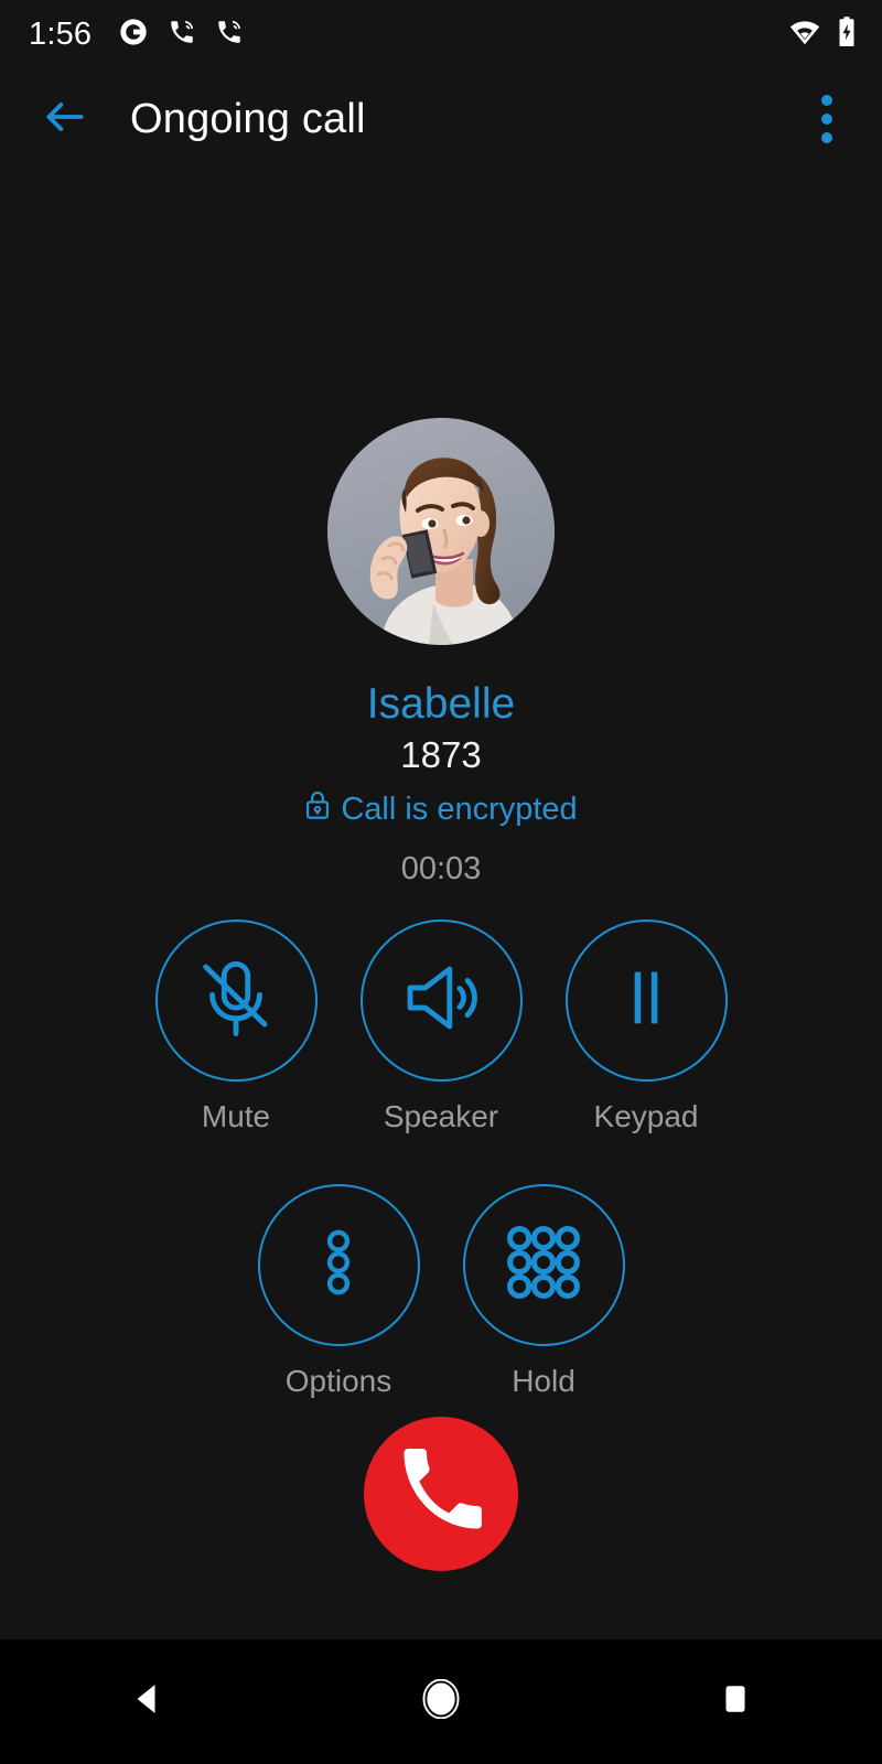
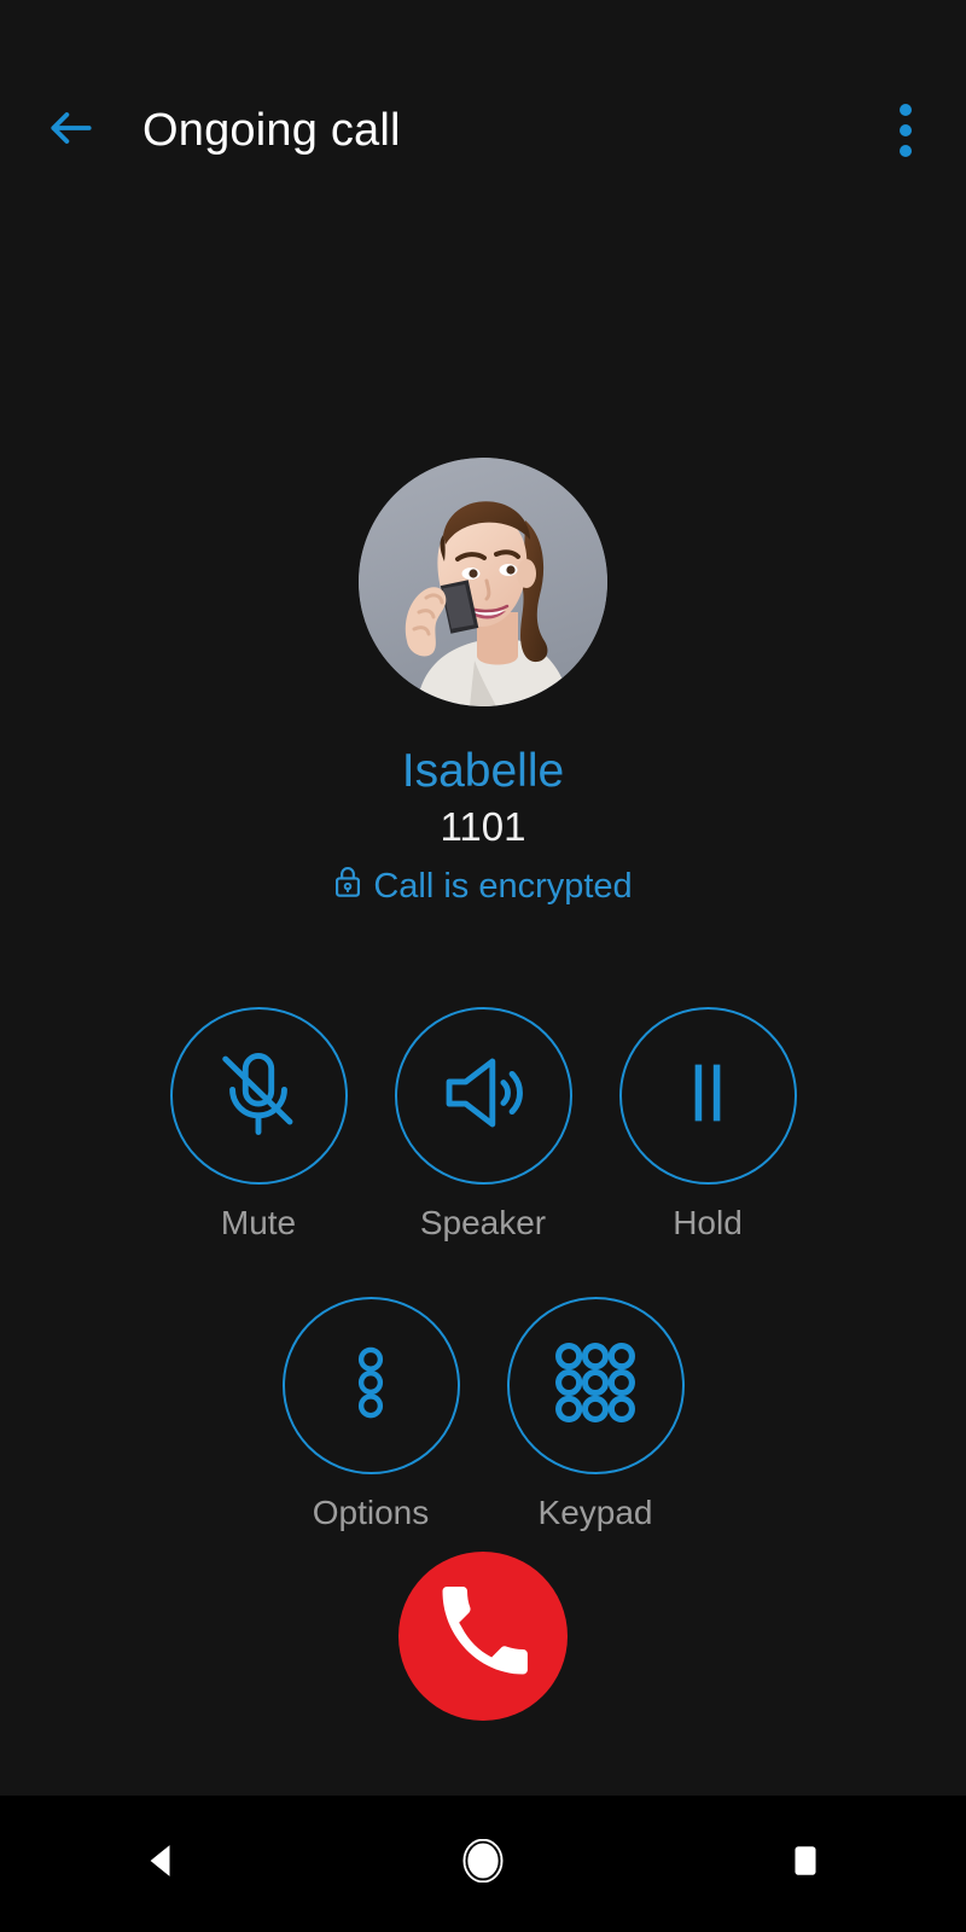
- 1:56
  Ongoing call
  Isabelle
- 1873
+ 1101
  Call is encrypted
- 00:03
  Mute
  Speaker
- Keypad
+ Hold
  Options
- Hold
+ Keypad
